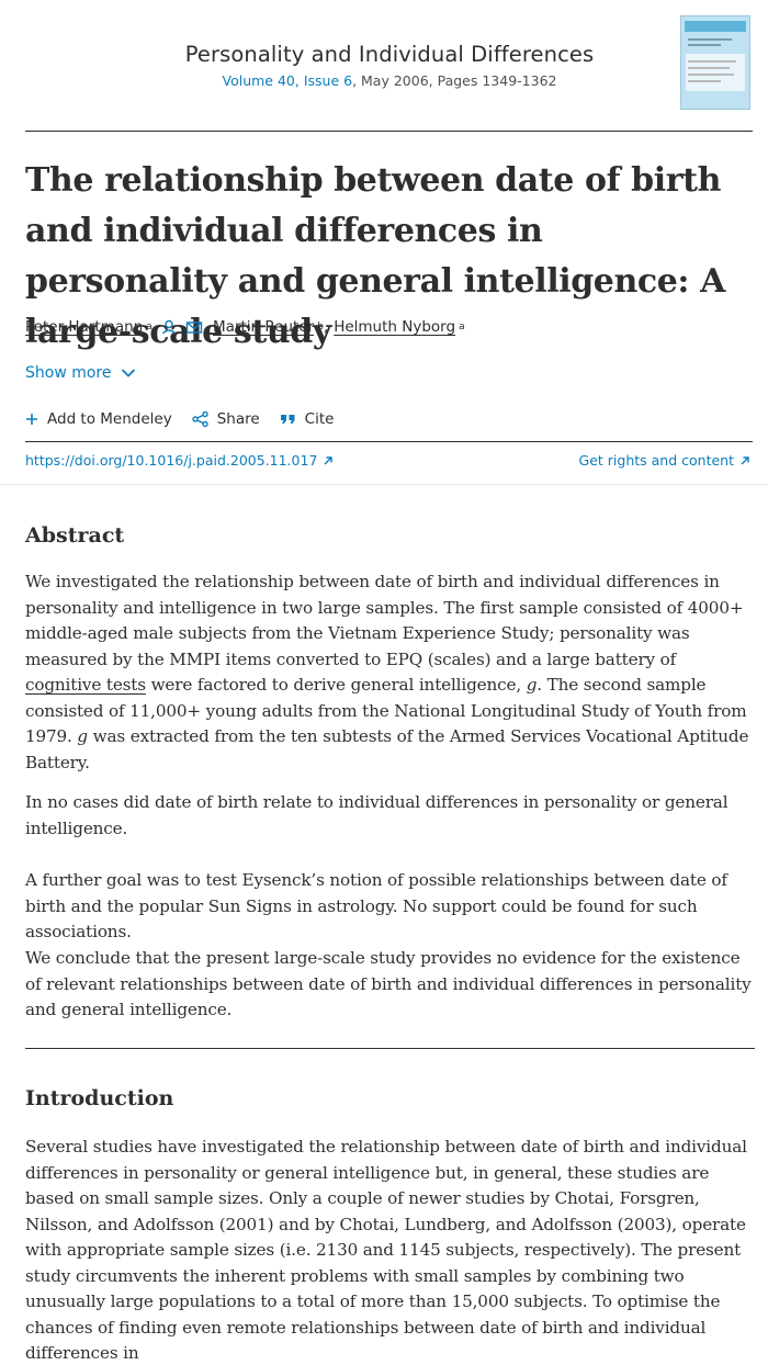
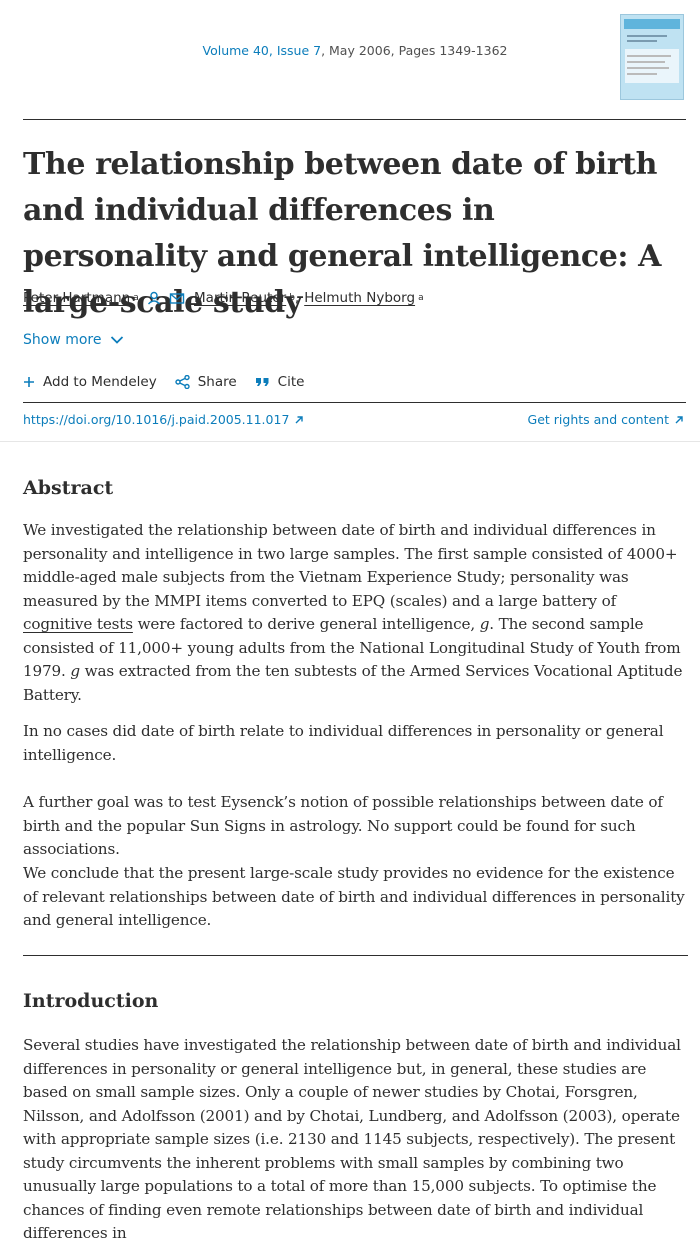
- Personality and Individual Differences
- Volume 40, Issue 6, May 2006, Pages 1349-1362
+ Volume 40, Issue 7, May 2006, Pages 1349-1362
  The relationship between date of birth and individual differences in personality and general intelligence: A large-scae study
  Peter Hartmann
  a
  ,
  Martin Reuter
  b
  ,
  Helmuth Nyborg
  a
  Show more
  Add to Mendeley
  Share
  Cite
  https://doi.org/10.1016/j.paid.2005.11.017
  Get rights and content
  Abstract
  We investigated the relationship between date of birth and individual differences in personality and intelligence in two large samples. The first sample consisted of 4000+ middle-aged male subjects from the Vietnam Experience Study; personality was measured by the MMPI items converted to EPQ (scales) and a large battery of cognitive tests were factored to derive general intelligence, g. The second sample consisted of 11,000+ young adults from the National Longitudinal Study of Youth from 1979. g was extracted from the ten subtests of the Armed Services Vocational Aptitude Battery.
  In no cases did date of birth relate to individual differences in personality or general intelligence.
  A further goal was to test Eysenck’s notion of possible relationships between date of birth and the popular Sun Signs in astrology. No support could be found for such associations.
  We conclude that the present large-scale study provides no evidence for the existence of relevant relationships between date of birth and individual differences in personality and general intelligence.
  Introduction
  Several studies have investigated the relationship between date of birth and individual differences in personality or general intelligence but, in general, these studies are based on small sample sizes. Only a couple of newer studies by Chotai, Forsgren, Nilsson, and Adolfsson (2001) and by Chotai, Lundberg, and Adolfsson (2003), operate with appropriate sample sizes (i.e. 2130 and 1145 subjects, respectively). The present study circumvents the inherent problems with small samples by combining two unusually large populations to a total of more than 15,000 subjects. To optimise the chances of finding even remote relationships between date of birth and individual differences in
